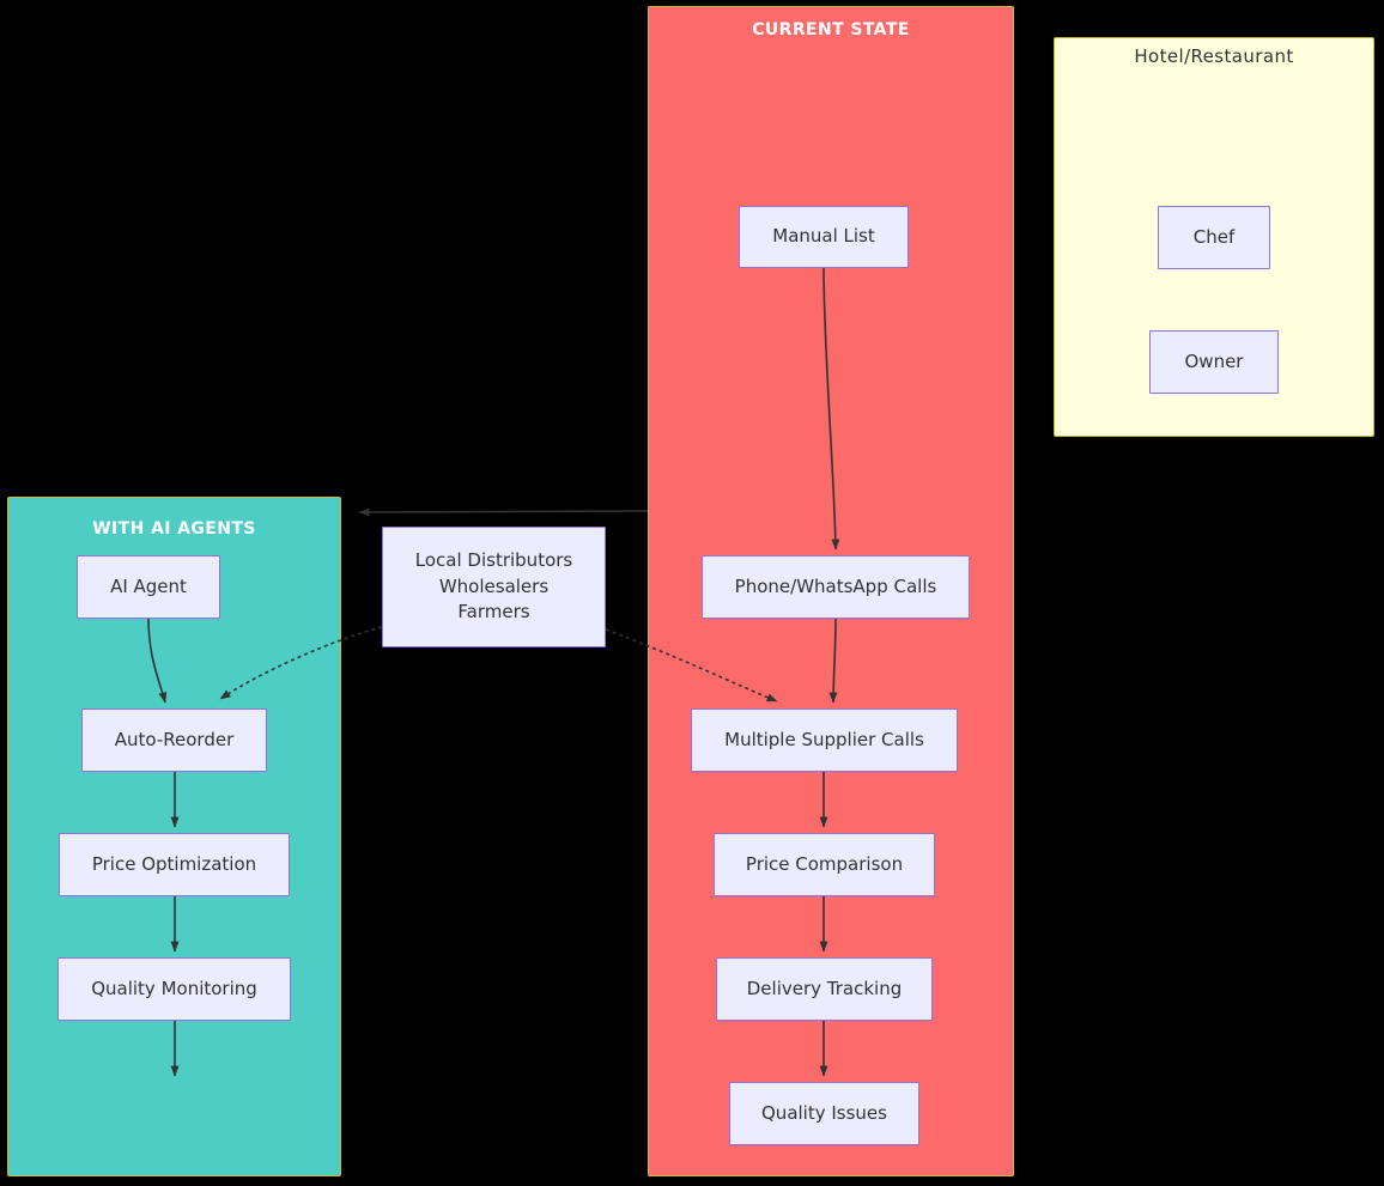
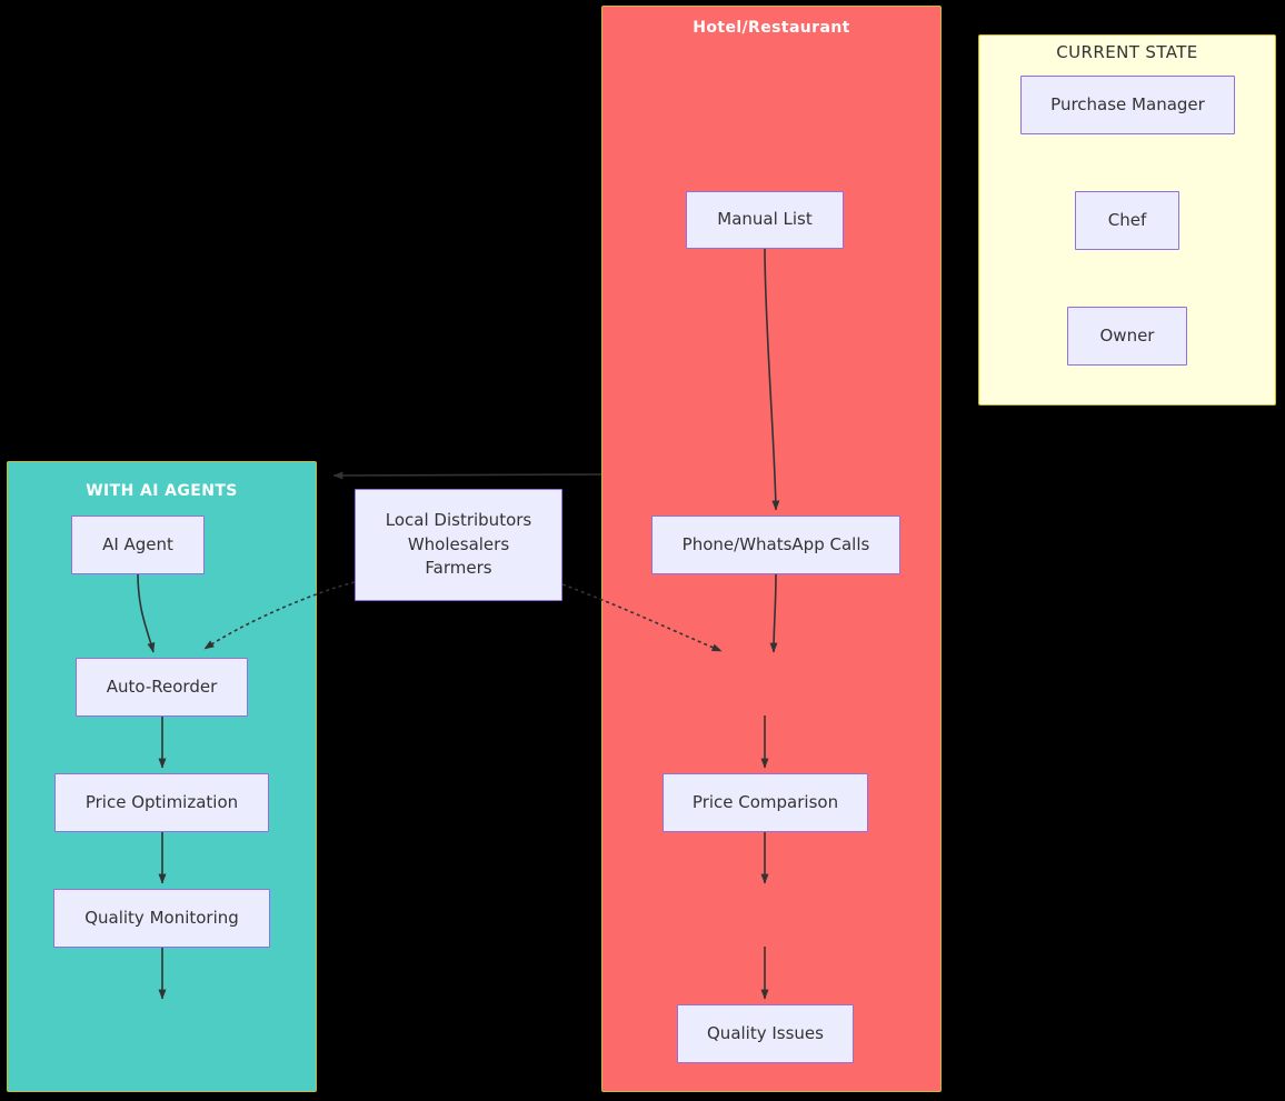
- CURRENT STATE
+ Hotel/Restaurant
  WITH AI AGENTS
- Hotel/Restaurant
+ CURRENT STATE
  Manual List
  Phone/WhatsApp Calls
- Multiple Supplier Calls
  Price Comparison
- Delivery Tracking
  Quality Issues
  AI Agent
  Auto-Reorder
  Price Optimization
  Quality Monitoring
+ Purchase Manager
  Chef
  Owner
  Local Distributors
  Wholesalers
  Farmers
